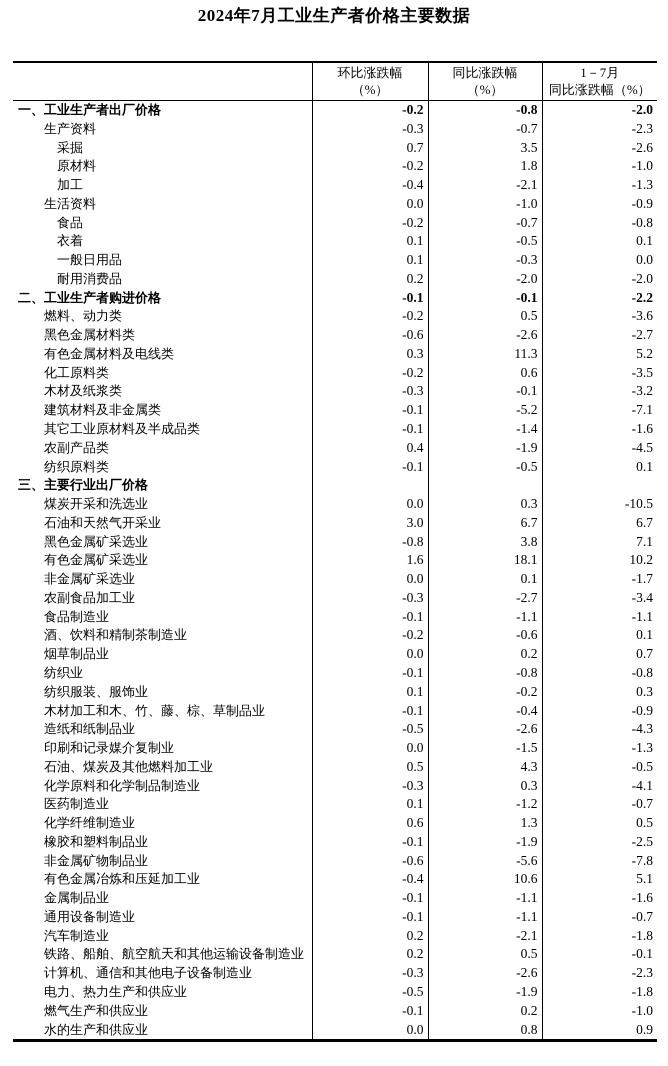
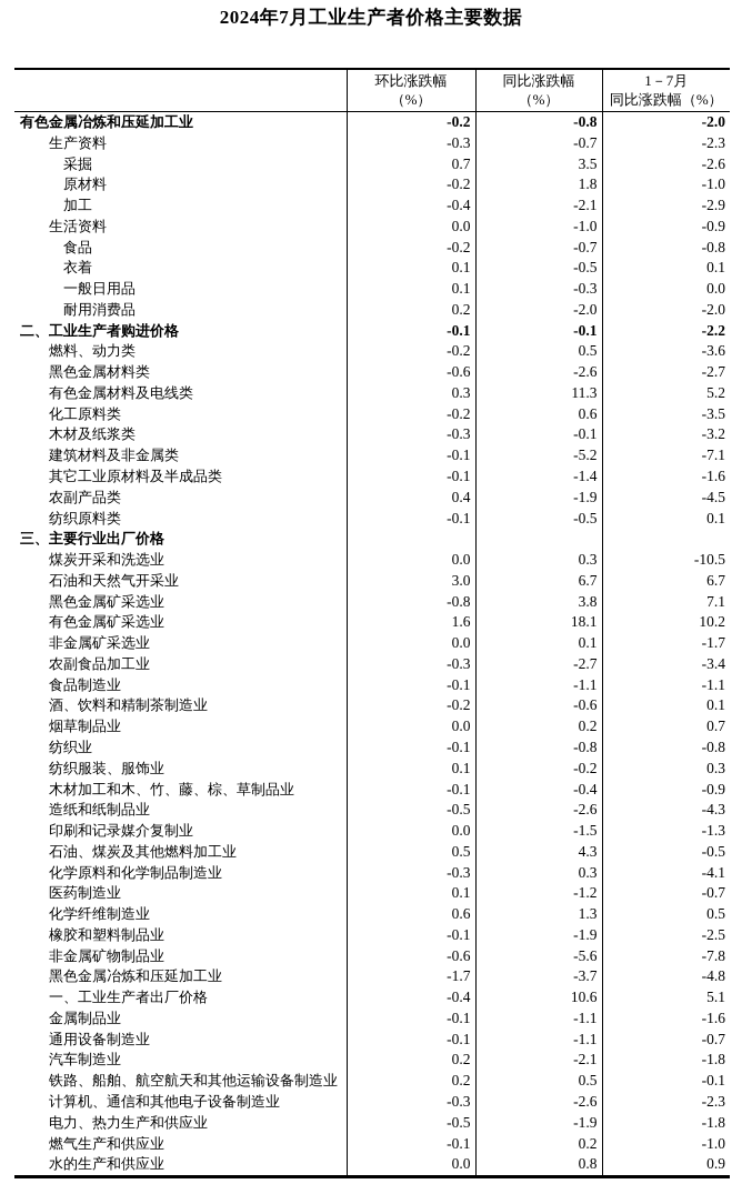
  2024年7月工业生产者价格主要数据
  	环比涨跌幅 （%）	同比涨跌幅 （%）	1－7月 同比涨跌幅（%）
- 一、工业生产者出厂价格	-0.2	-0.8	-2.0
+ 有色金属冶炼和压延加工业	-0.2	-0.8	-2.0
  生产资料	-0.3	-0.7	-2.3
  采掘	0.7	3.5	-2.6
  原材料	-0.2	1.8	-1.0
- 加工	-0.4	-2.1	-1.3
+ 加工	-0.4	-2.1	-2.9
  生活资料	0.0	-1.0	-0.9
  食品	-0.2	-0.7	-0.8
  衣着	0.1	-0.5	0.1
  一般日用品	0.1	-0.3	0.0
  耐用消费品	0.2	-2.0	-2.0
  二、工业生产者购进价格	-0.1	-0.1	-2.2
  燃料、动力类	-0.2	0.5	-3.6
  黑色金属材料类	-0.6	-2.6	-2.7
  有色金属材料及电线类	0.3	11.3	5.2
  化工原料类	-0.2	0.6	-3.5
  木材及纸浆类	-0.3	-0.1	-3.2
  建筑材料及非金属类	-0.1	-5.2	-7.1
  其它工业原材料及半成品类	-0.1	-1.4	-1.6
  农副产品类	0.4	-1.9	-4.5
  纺织原料类	-0.1	-0.5	0.1
  三、主要行业出厂价格
  煤炭开采和洗选业	0.0	0.3	-10.5
  石油和天然气开采业	3.0	6.7	6.7
  黑色金属矿采选业	-0.8	3.8	7.1
  有色金属矿采选业	1.6	18.1	10.2
  非金属矿采选业	0.0	0.1	-1.7
  农副食品加工业	-0.3	-2.7	-3.4
  食品制造业	-0.1	-1.1	-1.1
  酒、饮料和精制茶制造业	-0.2	-0.6	0.1
  烟草制品业	0.0	0.2	0.7
  纺织业	-0.1	-0.8	-0.8
  纺织服装、服饰业	0.1	-0.2	0.3
  木材加工和木、竹、藤、棕、草制品业	-0.1	-0.4	-0.9
  造纸和纸制品业	-0.5	-2.6	-4.3
  印刷和记录媒介复制业	0.0	-1.5	-1.3
  石油、煤炭及其他燃料加工业	0.5	4.3	-0.5
  化学原料和化学制品制造业	-0.3	0.3	-4.1
  医药制造业	0.1	-1.2	-0.7
  化学纤维制造业	0.6	1.3	0.5
  橡胶和塑料制品业	-0.1	-1.9	-2.5
  非金属矿物制品业	-0.6	-5.6	-7.8
+ 黑色金属冶炼和压延加工业	-1.7	-3.7	-4.8
- 有色金属冶炼和压延加工业	-0.4	10.6	5.1
+ 一、工业生产者出厂价格	-0.4	10.6	5.1
  金属制品业	-0.1	-1.1	-1.6
  通用设备制造业	-0.1	-1.1	-0.7
  汽车制造业	0.2	-2.1	-1.8
  铁路、船舶、航空航天和其他运输设备制造业	0.2	0.5	-0.1
  计算机、通信和其他电子设备制造业	-0.3	-2.6	-2.3
  电力、热力生产和供应业	-0.5	-1.9	-1.8
  燃气生产和供应业	-0.1	0.2	-1.0
  水的生产和供应业	0.0	0.8	0.9
